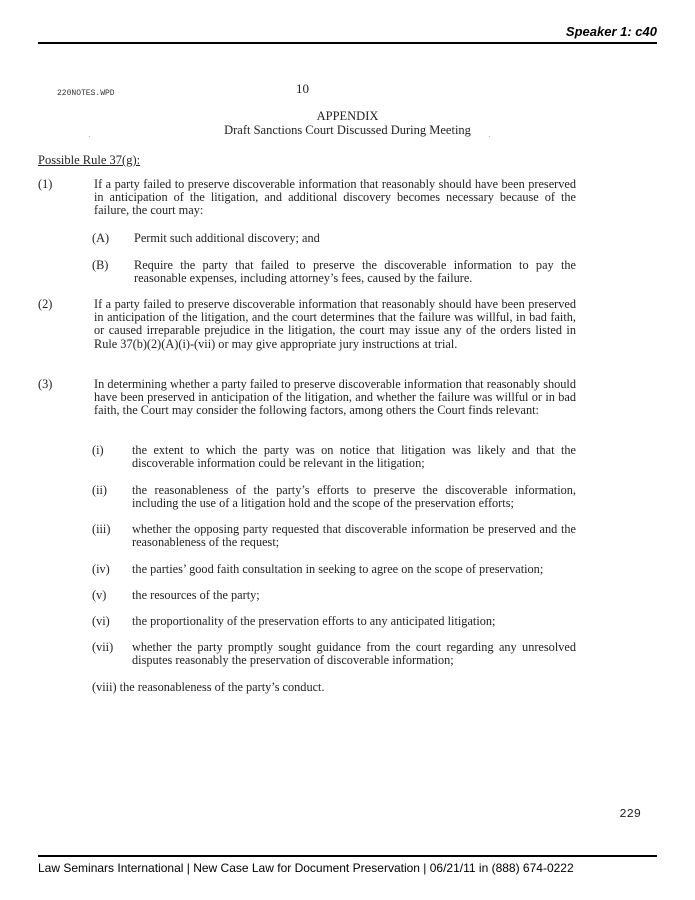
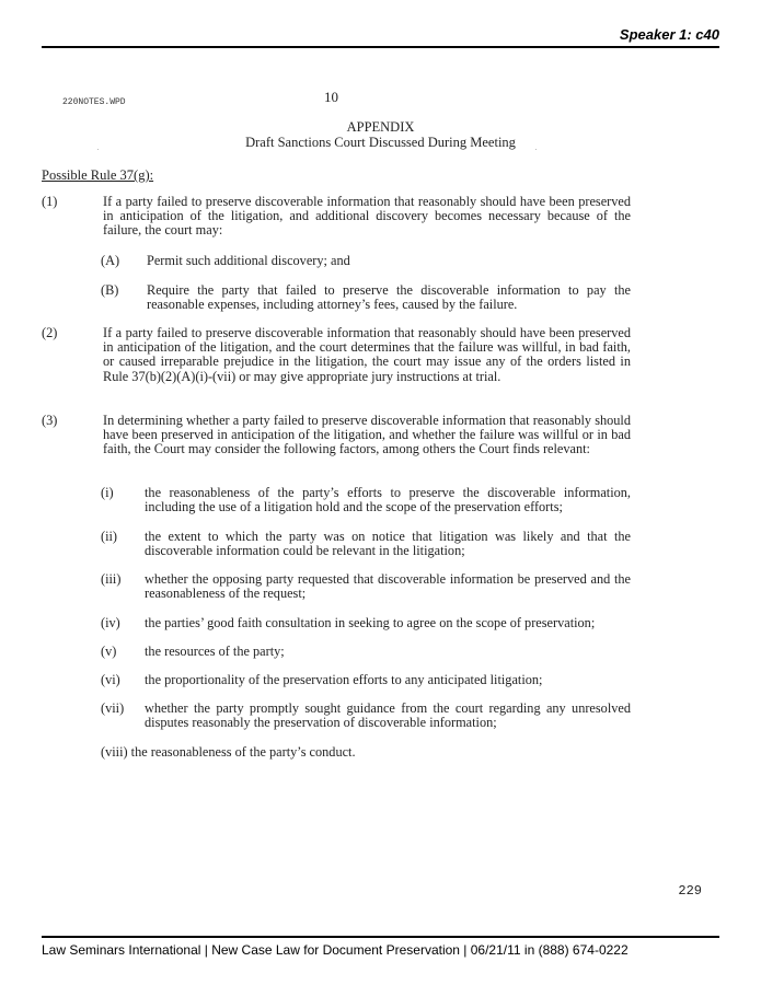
  Speaker 1: c40
  220NOTES.WPD
  10
  ·
  ·
  APPENDIX
  Draft Sanctions Court Discussed During Meeting
  Possible Rule 37(g):
  (1)
  If a party failed to preserve discoverable information that reasonably should have been preserved in anticipation of the litigation, and additional discovery becomes necessary because of the failure, the court may:
  (A)
  Permit such additional discovery; and
  (B)
  Require the party that failed to preserve the discoverable information to pay the reasonable expenses, including attorney’s fees, caused by the failure.
  (2)
  If a party failed to preserve discoverable information that reasonably should have been preserved in anticipation of the litigation, and the court determines that the failure was willful, in bad faith, or caused irreparable prejudice in the litigation, the court may issue any of the orders listed in Rule 37(b)(2)(A)(i)-(vii) or may give appropriate jury instructions at trial.
  (3)
  In determining whether a party failed to preserve discoverable information that reasonably should have been preserved in anticipation of the litigation, and whether the failure was willful or in bad faith, the Court may consider the following factors, among others the Court finds relevant:
  (i)
- the extent to which the party was on notice that litigation was likely and that the discoverable information could be relevant in the litigation;
+ the reasonableness of the party’s efforts to preserve the discoverable information, including the use of a litigation hold and the scope of the preservation efforts;
  (ii)
- the reasonableness of the party’s efforts to preserve the discoverable information, including the use of a litigation hold and the scope of the preservation efforts;
+ the extent to which the party was on notice that litigation was likely and that the discoverable information could be relevant in the litigation;
  (iii)
  whether the opposing party requested that discoverable information be preserved and the reasonableness of the request;
  (iv)
  the parties’ good faith consultation in seeking to agree on the scope of preservation;
  (v)
  the resources of the party;
  (vi)
  the proportionality of the preservation efforts to any anticipated litigation;
  (vii)
  whether the party promptly sought guidance from the court regarding any unresolved disputes reasonably the preservation of discoverable information;
  (viii) the reasonableness of the party’s conduct.
  229
  Law Seminars International | New Case Law for Document Preservation | 06/21/11 in (888) 674-0222
